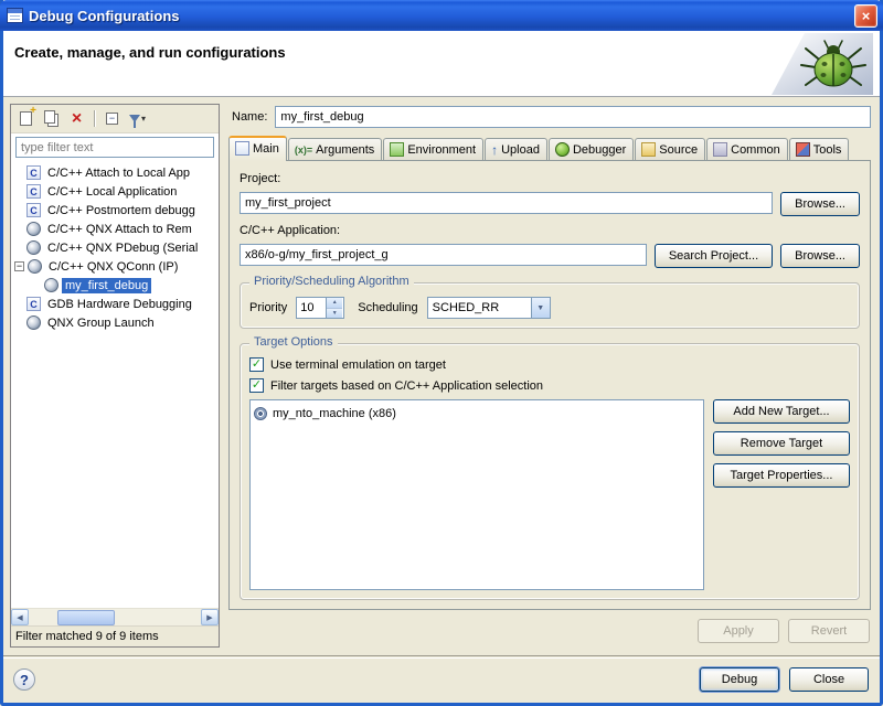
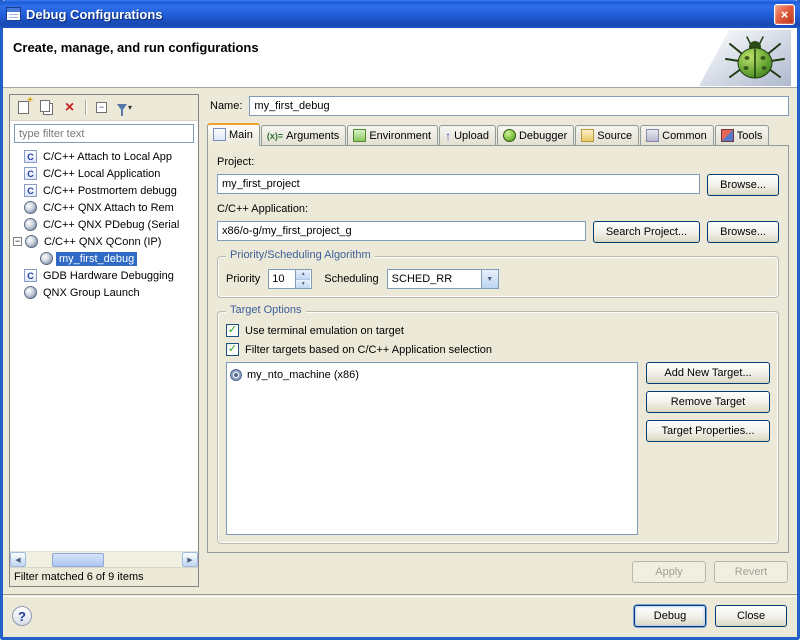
  Debug Configurations
  Create, manage, and run configurations
  type filter text
  C/C++ Attach to Local App
  C/C++ Local Application
  C/C++ Postmortem debugg
  C/C++ QNX Attach to Rem
  C/C++ QNX PDebug (Serial
  C/C++ QNX QConn (IP)
  my_first_debug
  GDB Hardware Debugging
  QNX Group Launch
- Filter matched 9 of 9 items
+ Filter matched 6 of 9 items
  Name:
  my_first_debug
  Main
  Arguments
  Environment
  Upload
  Debugger
  Source
  Common
  Tools
  Project:
  my_first_project
  Browse...
  C/C++ Application:
  x86/o-g/my_first_project_g
  Search Project...
  Browse...
  Priority/Scheduling Algorithm
  Priority
  10
  Scheduling
  SCHED_RR
  Target Options
  Use terminal emulation on target
  Filter targets based on C/C++ Application selection
  my_nto_machine (x86)
  Add New Target...
  Remove Target
  Target Properties...
  Apply
  Revert
  ?
  Debug
  Close
